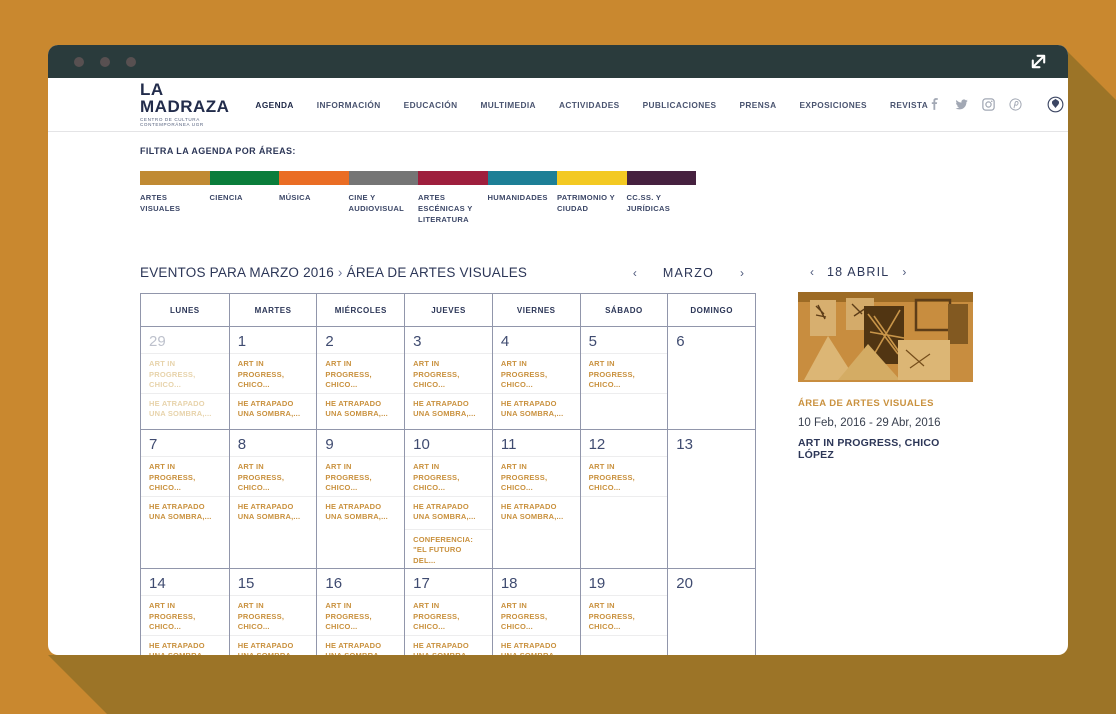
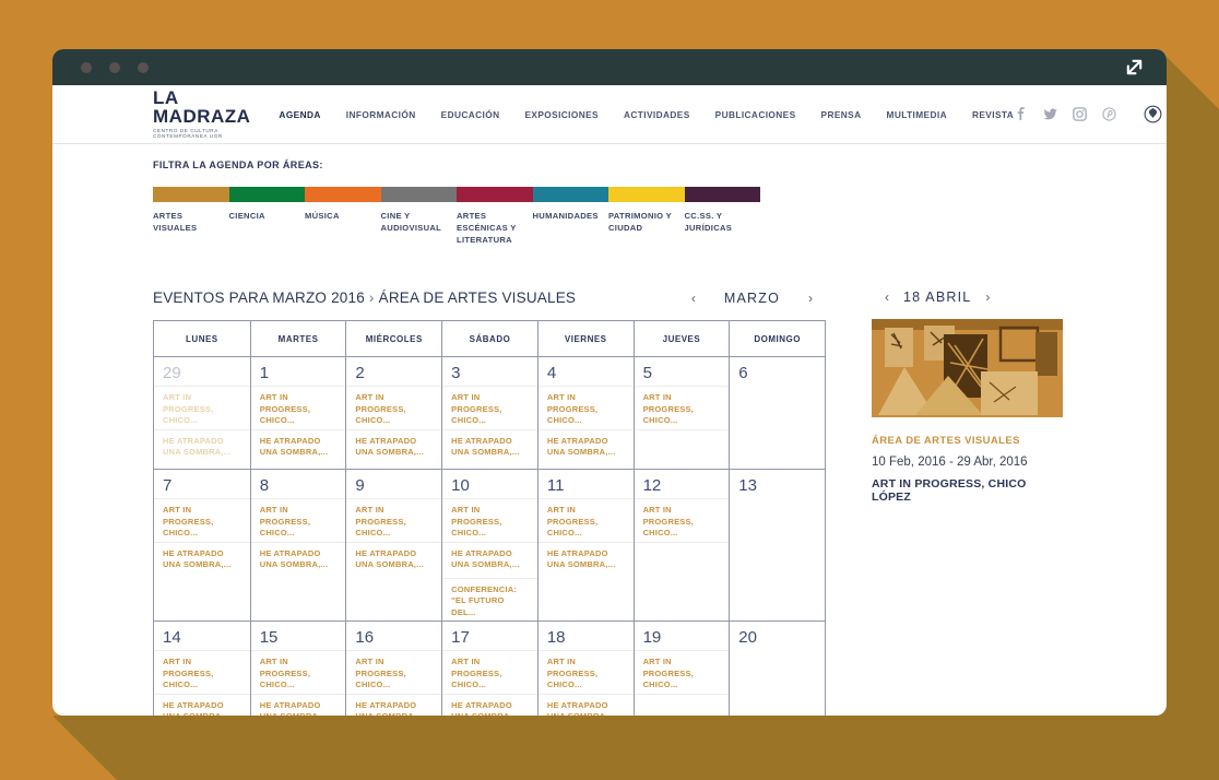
  LA MADRAZA
  AGENDA
  INFORMACIÓN
  EDUCACIÓN
- MULTIMEDIA
+ EXPOSICIONES
  ACTIVIDADES
  PUBLICACIONES
  PRENSA
- EXPOSICIONES
+ MULTIMEDIA
  REVISTA
  FILTRA LA AGENDA POR ÁREAS:
  ARTES VISUALES
  CIENCIA
  MÚSICA
  CINE Y AUDIOVISUAL
  ARTES ESCÉNICAS Y LITERATURA
  HUMANIDADES
  PATRIMONIO Y CIUDAD
  CC.SS. Y JURÍDICAS
  EVENTOS PARA MARZO 2016 › ÁREA DE ARTES VISUALES
  ‹
  MARZO
  ›
  LUNES
  MARTES
  MIÉRCOLES
- JUEVES
+ SÁBADO
  VIERNES
- SÁBADO
+ JUEVES
  DOMINGO
  29
  ART IN PROGRESS, CHICO...
  HE ATRAPADO UNA SOMBRA,...
  1
  ART IN PROGRESS, CHICO...
  HE ATRAPADO UNA SOMBRA,...
  2
  ART IN PROGRESS, CHICO...
  HE ATRAPADO UNA SOMBRA,...
  3
  ART IN PROGRESS, CHICO...
  HE ATRAPADO UNA SOMBRA,...
  4
  ART IN PROGRESS, CHICO...
  HE ATRAPADO UNA SOMBRA,...
  5
  ART IN PROGRESS, CHICO...
  6
  7
  ART IN PROGRESS, CHICO...
  HE ATRAPADO UNA SOMBRA,...
  8
  ART IN PROGRESS, CHICO...
  HE ATRAPADO UNA SOMBRA,...
  9
  ART IN PROGRESS, CHICO...
  HE ATRAPADO UNA SOMBRA,...
  10
  ART IN PROGRESS, CHICO...
  HE ATRAPADO UNA SOMBRA,...
  CONFERENCIA: "EL FUTURO DEL...
  11
  ART IN PROGRESS, CHICO...
  HE ATRAPADO UNA SOMBRA,...
  12
  ART IN PROGRESS, CHICO...
  13
  14
  ART IN PROGRESS, CHICO...
  15
  ART IN PROGRESS, CHICO...
  16
  ART IN PROGRESS, CHICO...
  17
  ART IN PROGRESS, CHICO...
  18
  ART IN PROGRESS, CHICO...
  19
  ART IN PROGRESS, CHICO...
  20
  ‹
  18 ABRIL
  ›
  ÁREA DE ARTES VISUALES
  10 Feb, 2016 - 29 Abr, 2016
  ART IN PROGRESS, CHICO LÓPEZ
